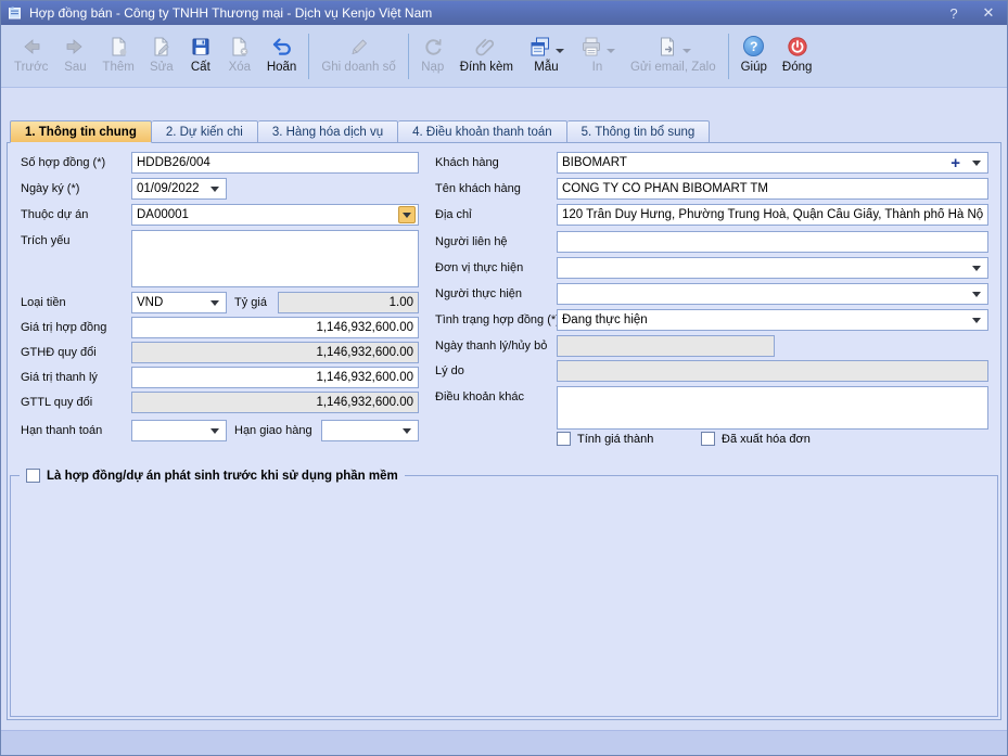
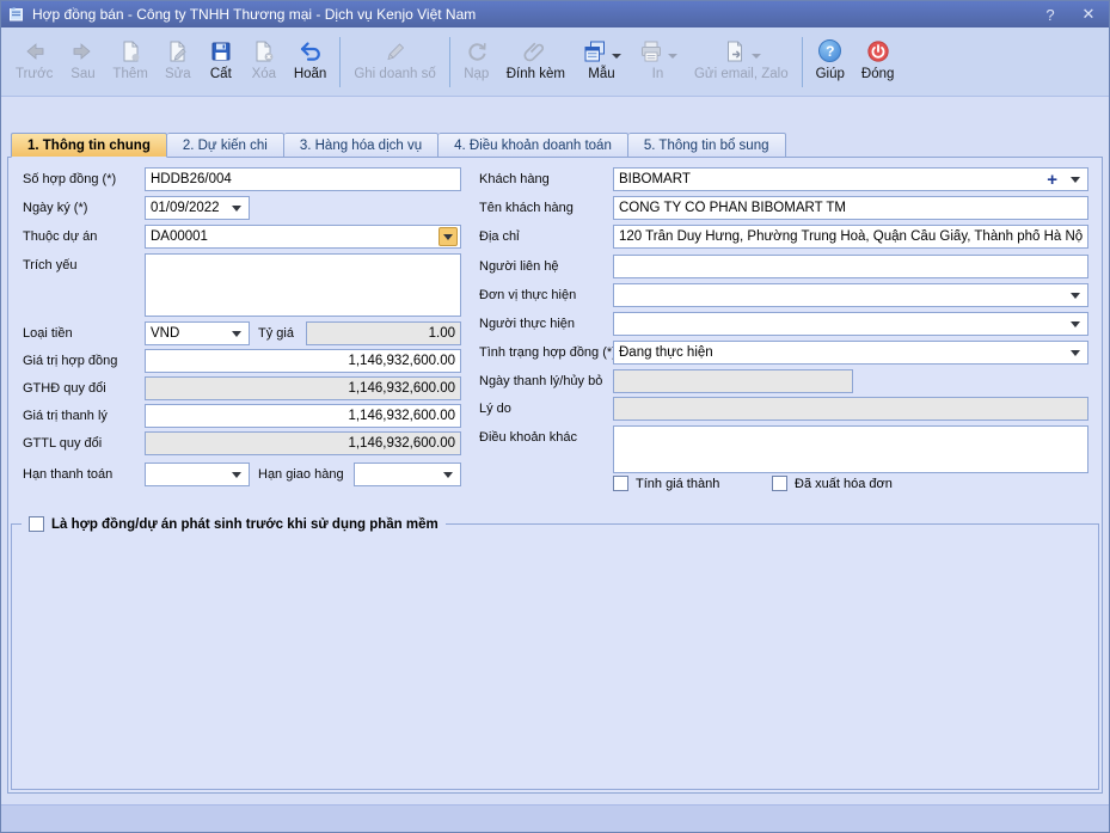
  Hợp đồng bán - Công ty TNHH Thương mại - Dịch vụ Kenjo Việt Nam
  ?
  ✕
  Trước
  Sau
  Thêm
  Sửa
  Cất
  Xóa
  Hoãn
  Ghi doanh số
  Nạp
  Đính kèm
  Mẫu
  In
  Gửi email, Zalo
  ?
  Giúp
  Đóng
  1. Thông tin chung
  2. Dự kiến chi
  3. Hàng hóa dịch vụ
- 4. Điều khoản thanh toán
+ 4. Điều khoản doanh toán
  5. Thông tin bổ sung
  Số hợp đồng (*)
  HDDB26/004
  Ngày ký (*)
  01/09/2022
  Thuộc dự án
  DA00001
  Trích yếu
  Loại tiền
  VND
  Tỷ giá
  1.00
  Giá trị hợp đồng
  1,146,932,600.00
  GTHĐ quy đổi
  1,146,932,600.00
  Giá trị thanh lý
  1,146,932,600.00
  GTTL quy đổi
  1,146,932,600.00
  Hạn thanh toán
  Hạn giao hàng
  Khách hàng
  BIBOMART
  +
  Tên khách hàng
  CÔNG TY CỔ PHẦN BIBOMART TM
  Địa chỉ
  120 Trần Duy Hưng, Phường Trung Hoà, Quận Cầu Giấy, Thành phố Hà Nộ
  Người liên hệ
  Đơn vị thực hiện
  Người thực hiện
  Tình trạng hợp đồng (*
  Đang thực hiện
  Ngày thanh lý/hủy bỏ
  Lý do
  Điều khoản khác
  Tính giá thành
  Đã xuất hóa đơn
  Là hợp đồng/dự án phát sinh trước khi sử dụng phần mềm
